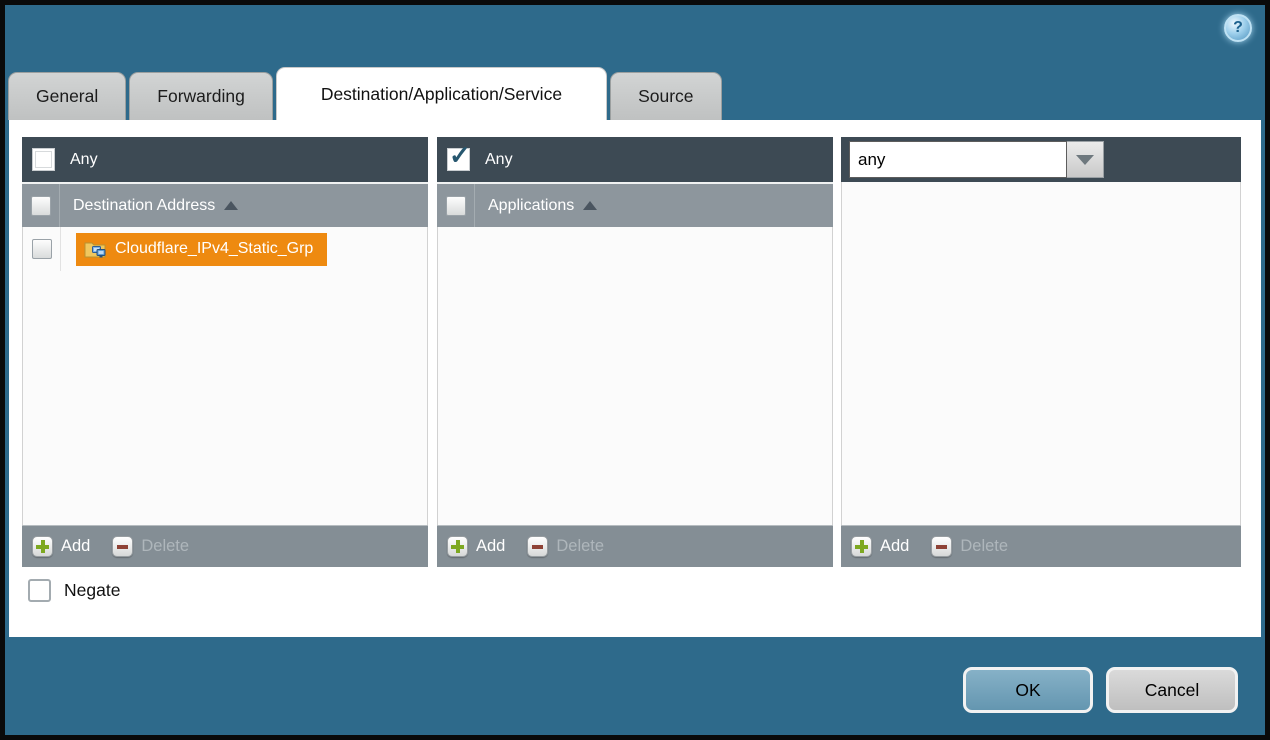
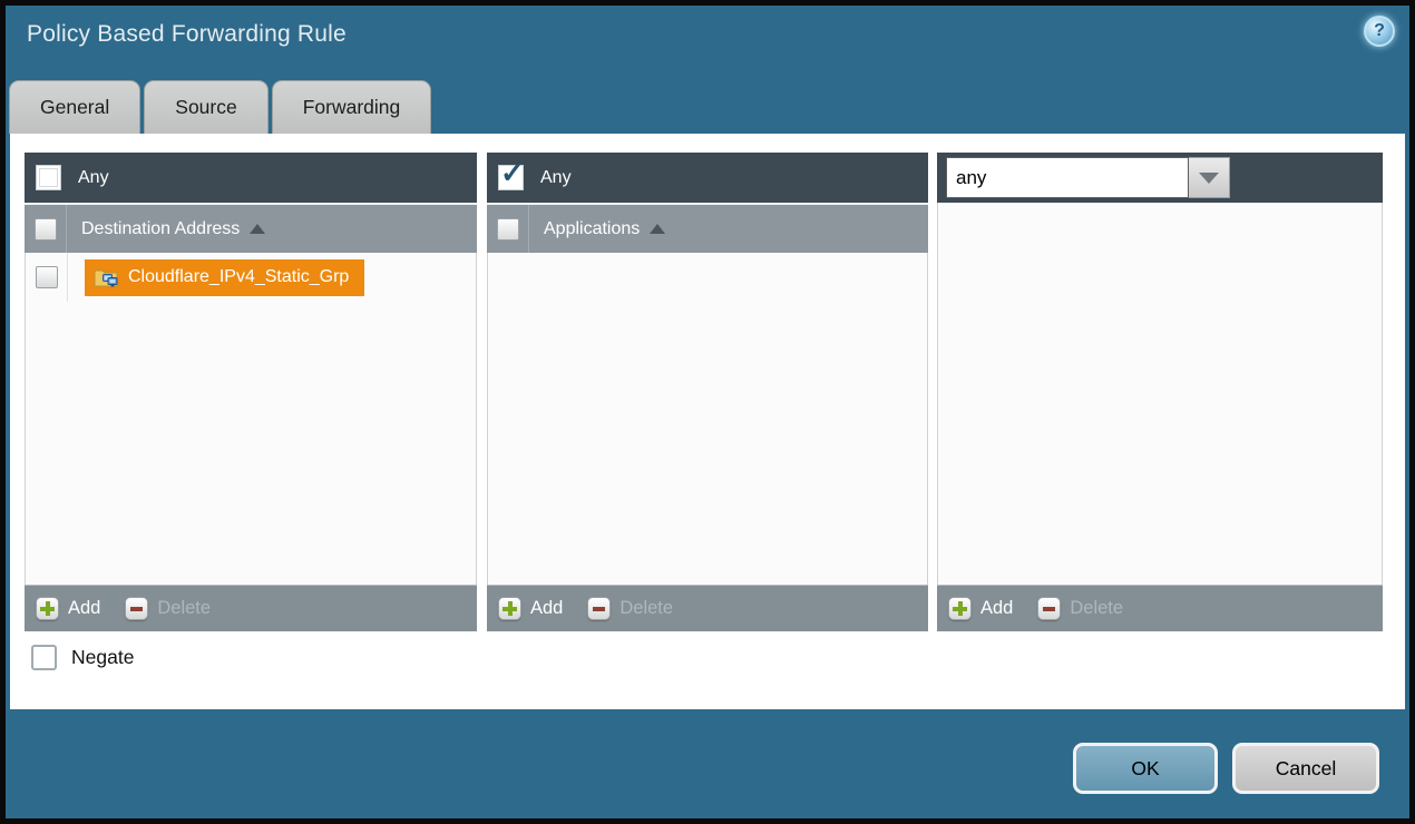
+ Policy Based Forwarding Rule
  ?
  General
- Forwarding
+ Source
- Destination/Application/Service
- Source
+ Forwarding
  Any
  Destination Address
  Cloudflare_IPv4_Static_Grp
  Add
  Delete
  ✓
  Any
  Applications
  Add
  Delete
  any
  Add
  Delete
  Negate
  OK
  Cancel
